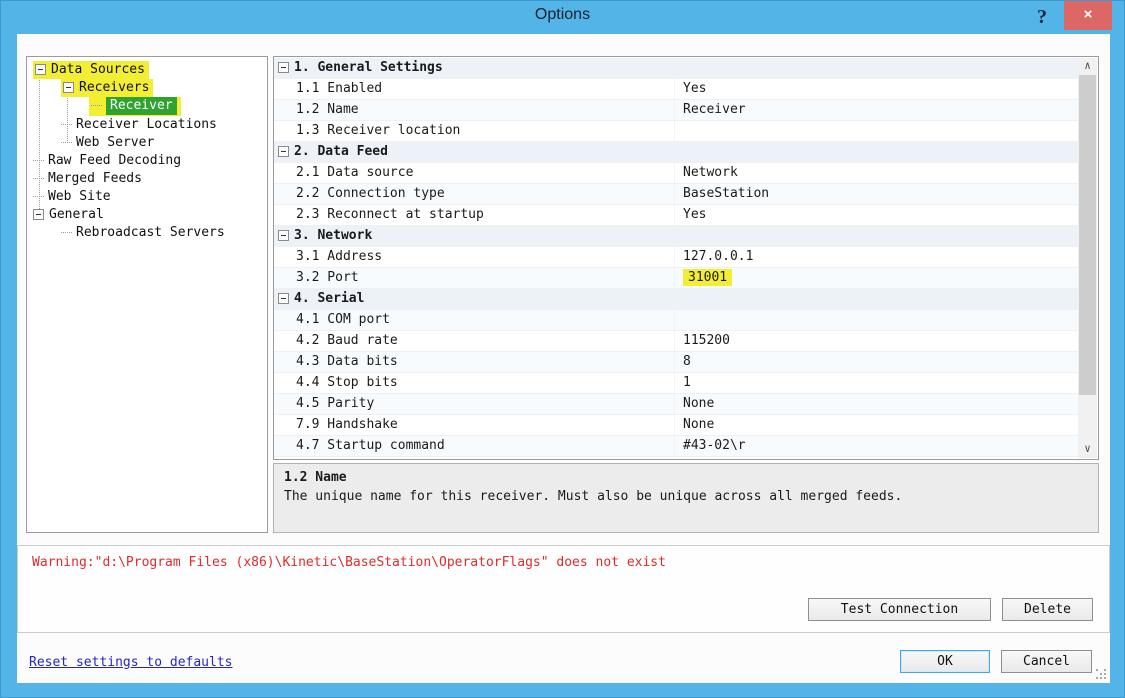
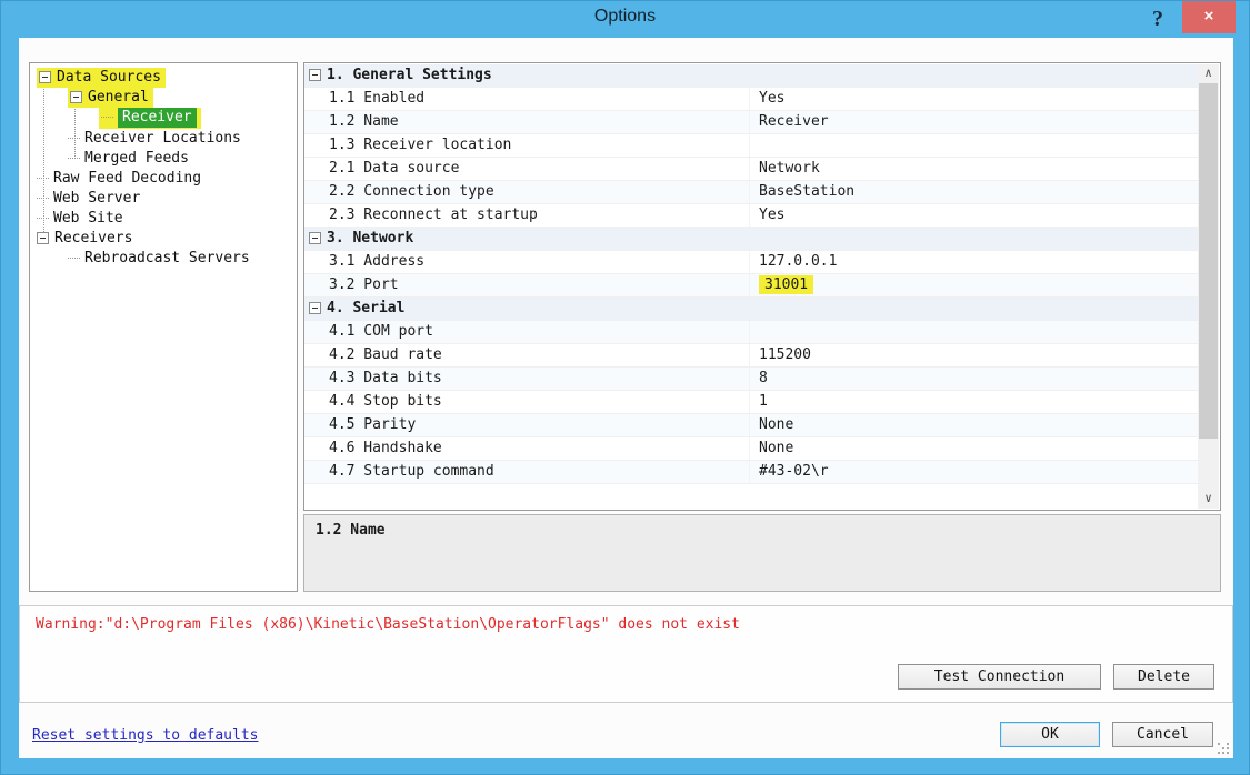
  Options
  ?
  ×
  Data Sources
- Receivers
+ General
  Receiver
  Receiver Locations
- Web Server
+ Merged Feeds
  Raw Feed Decoding
- Merged Feeds
+ Web Server
  Web Site
- General
+ Receivers
  Rebroadcast Servers
  1. General Settings
  1.1 Enabled
  Yes
  1.2 Name
  Receiver
  1.3 Receiver location
- 2. Data Feed
  2.1 Data source
  Network
  2.2 Connection type
  BaseStation
  2.3 Reconnect at startup
  Yes
  3. Network
  3.1 Address
  127.0.0.1
  3.2 Port
  31001
  4. Serial
  4.1 COM port
  4.2 Baud rate
  115200
  4.3 Data bits
  8
  4.4 Stop bits
  1
  4.5 Parity
  None
- 7.9 Handshake
+ 4.6 Handshake
  None
  4.7 Startup command
  #43-02\r
  ∧
  ∨
  1.2 Name
- The unique name for this receiver. Must also be unique across all merged feeds.
  Warning:"d:\Program Files (x86)\Kinetic\BaseStation\OperatorFlags" does not exist
  Test Connection
  Delete
  Reset settings to defaults
  OK
  Cancel
